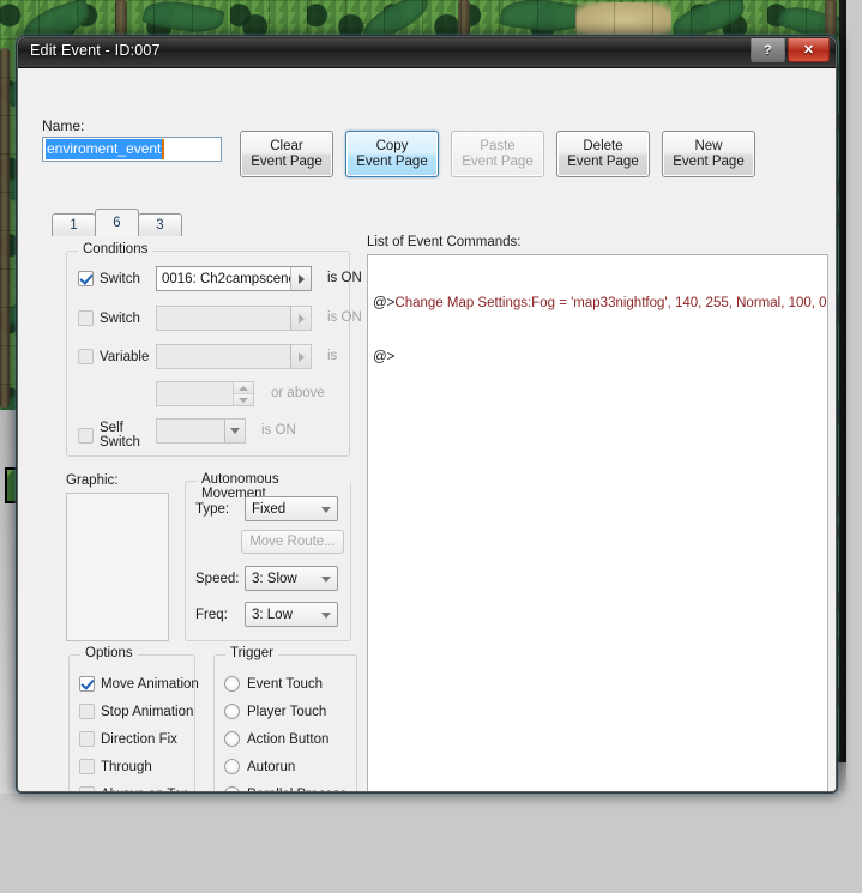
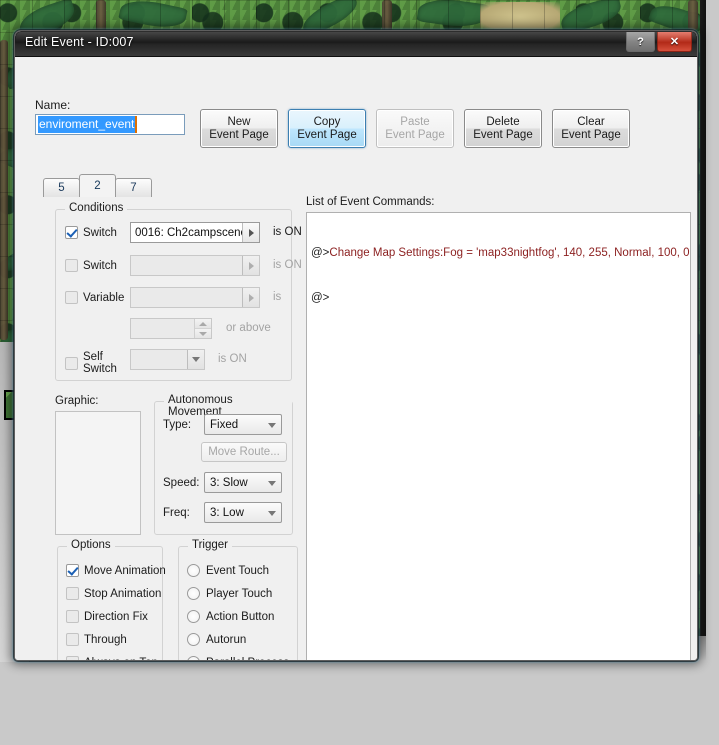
  Edit Event - ID:007
  ✕
  Name:
  enviroment_event
- Clear
+ New
  Event Page
  Copy
  Event Page
  Paste
  Event Page
  Delete
  Event Page
- New
+ Clear
  Event Page
- 1
+ 5
- 6
+ 2
- 3
+ 7
  Conditions
  Switch
  0016: Ch2campscen
  is ON
  Switch
  is ON
  Variable
  is
  or above
  Self
  Switch
  is ON
  Graphic:
  Autonomous Movement
  Type:
  Fixed
  Move Route...
  Speed:
  3: Slow
  Freq:
  3: Low
  Options
  Move Animation
  Stop Animation
  Direction Fix
  Through
  Trigger
  Event Touch
  Player Touch
  Action Button
  Autorun
  List of Event Commands:
  @>Change Map Settings:Fog = 'map33nightfog', 140, 255, Normal, 100, 0
  @>
